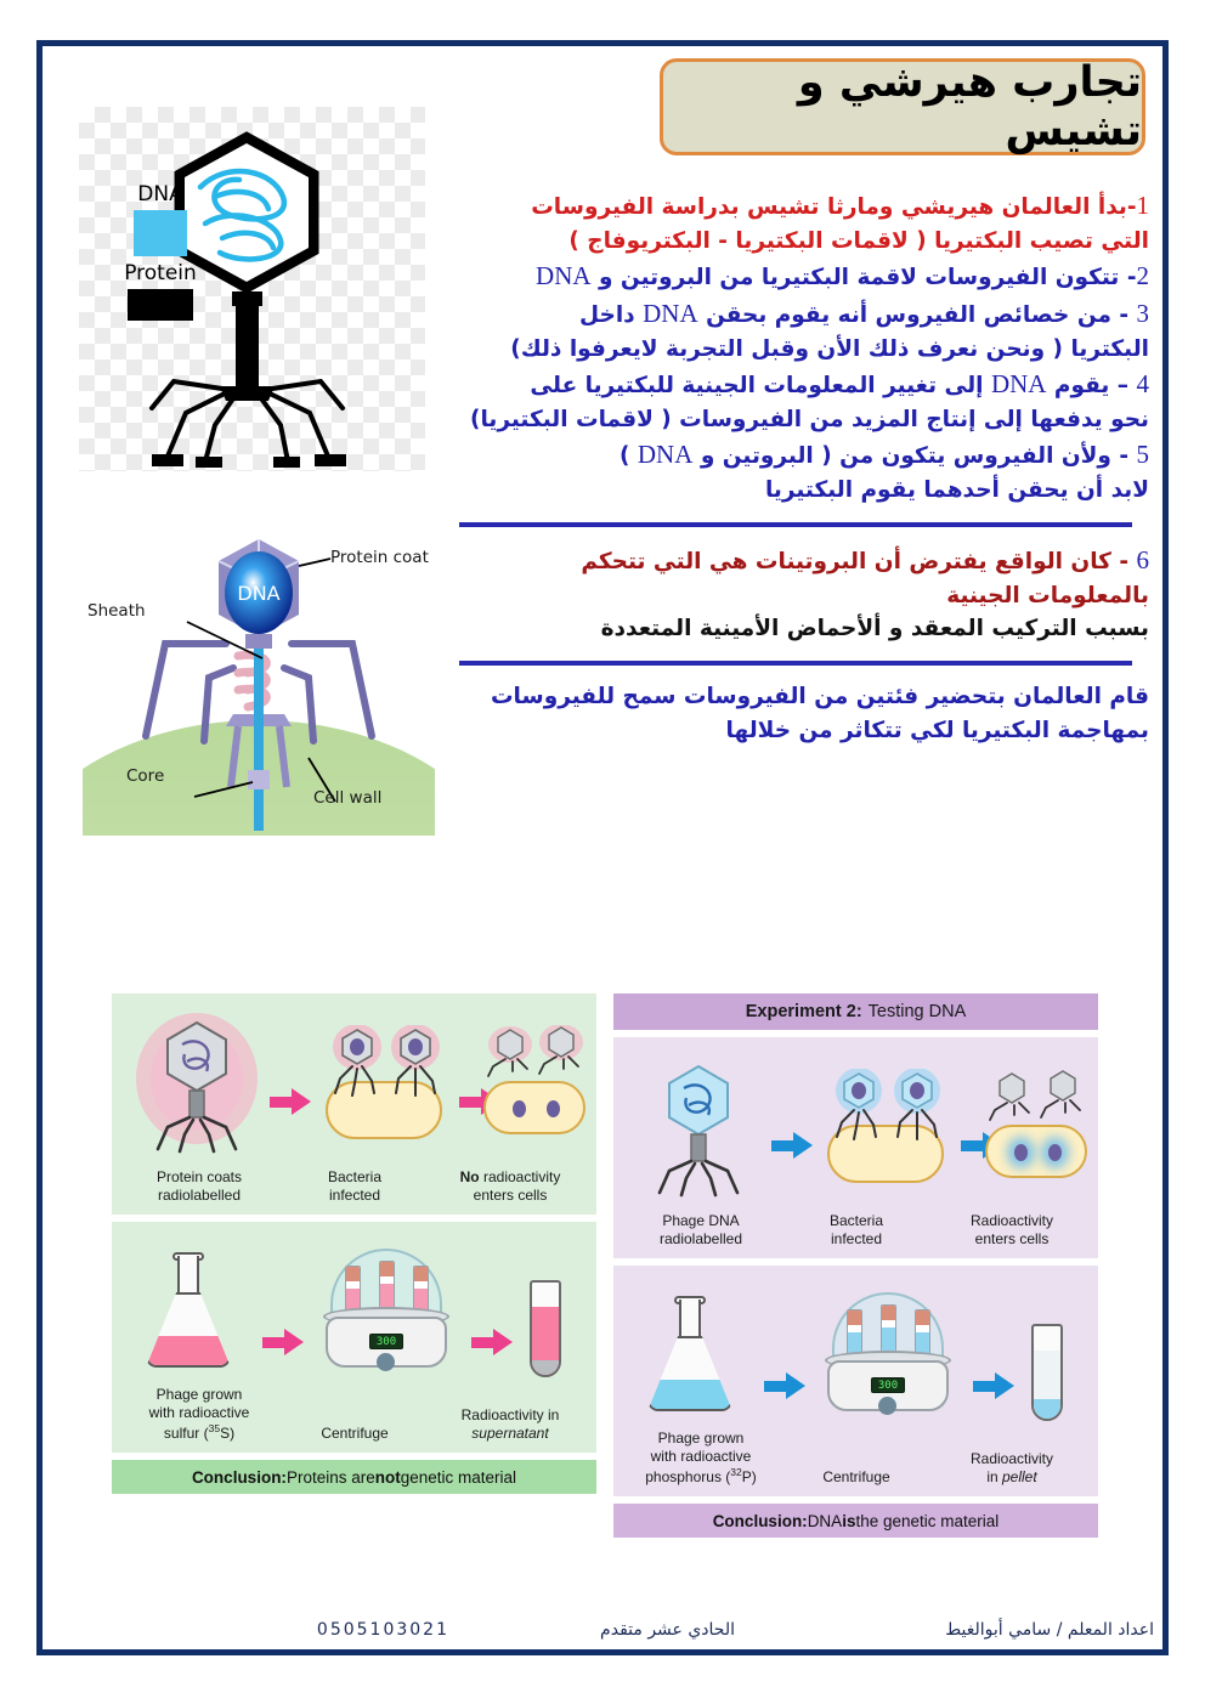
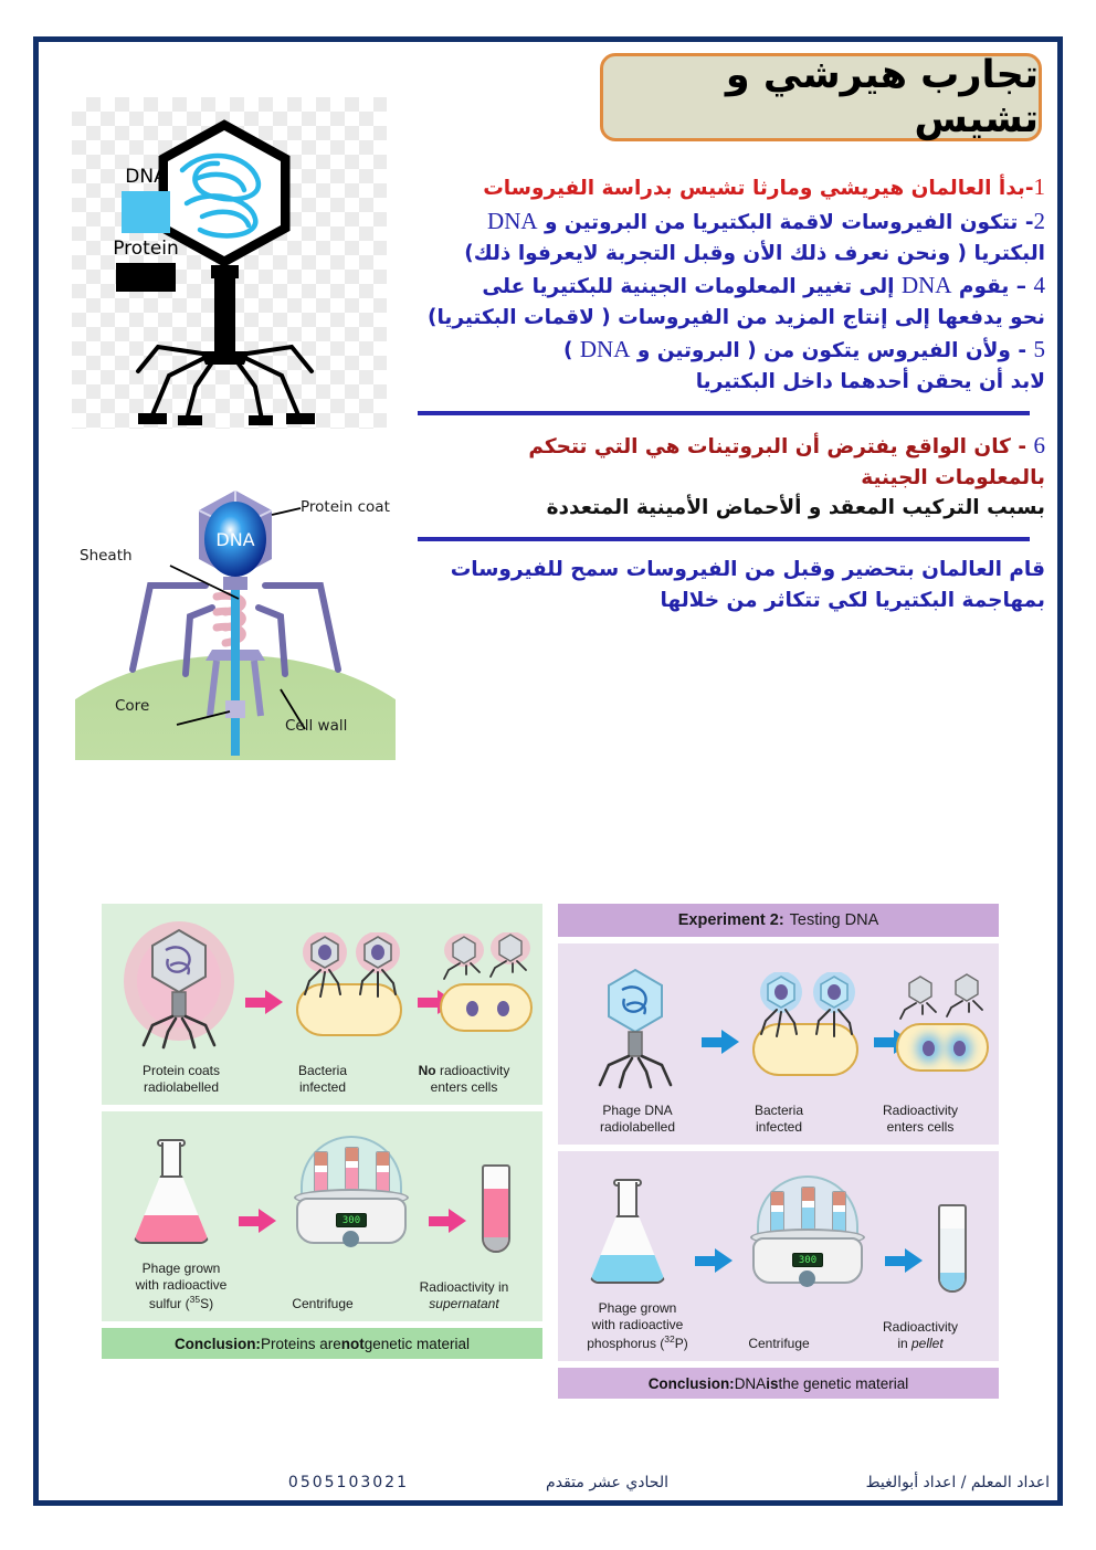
  تجارب هيرشي و تشيس
  DNA
  Protein
  DNA
  Protein coat
  Sheath
  Core
  Cell wall
  1-بدأ العالمان هيريشي ومارثا تشيس بدراسة الفيروسات
- التي تصيب البكتيريا ( لاقمات البكتيريا - البكتريوفاج )
  2- تتكون الفيروسات لاقمة البكتيريا من البروتين و DNA
- 3 - من خصائص الفيروس أنه يقوم بحقن DNA داخل
  البكتريا ( ونحن نعرف ذلك الأن وقبل التجربة لايعرفوا ذلك)
  4 – يقوم DNA إلى تغيير المعلومات الجينية للبكتيريا على
  نحو يدفعها إلى إنتاج المزيد من الفيروسات ( لاقمات البكتيريا)
  5 - ولأن الفيروس يتكون من ( البروتين و DNA )
- لابد أن يحقن أحدهما يقوم البكتيريا
+ لابد أن يحقن أحدهما داخل البكتيريا
  6 - كان الواقع يفترض أن البروتينات هي التي تتحكم
  بالمعلومات الجينية
  بسبب التركيب المعقد و ألأحماض الأمينية المتعددة
- قام العالمان بتحضير فئتين من الفيروسات سمح للفيروسات
+ قام العالمان بتحضير وقبل من الفيروسات سمح للفيروسات
  بمهاجمة البكتيريا لكي تتكاثر من خلالها
  Protein coats
  radiolabelled
  Bacteria
  infected
  No radioactivity
  enters cells
  300
  Phage grown
  with radioactive
  sulfur (35S)
  Centrifuge
  Radioactivity in
  supernatant
  Conclusion:
  Proteins are
  not
  genetic material
  Experiment 2:
  Testing DNA
  Phage DNA
  radiolabelled
  Bacteria
  infected
  Radioactivity
  enters cells
  300
  Phage grown
  with radioactive
  phosphorus (32P)
  Centrifuge
  Radioactivity
  in pellet
  Conclusion:
  DNA
  is
  the genetic material
- اعداد المعلم / سامي أبوالغيط
+ اعداد المعلم / اعداد أبوالغيط
  الحادي عشر متقدم
  0505103021
